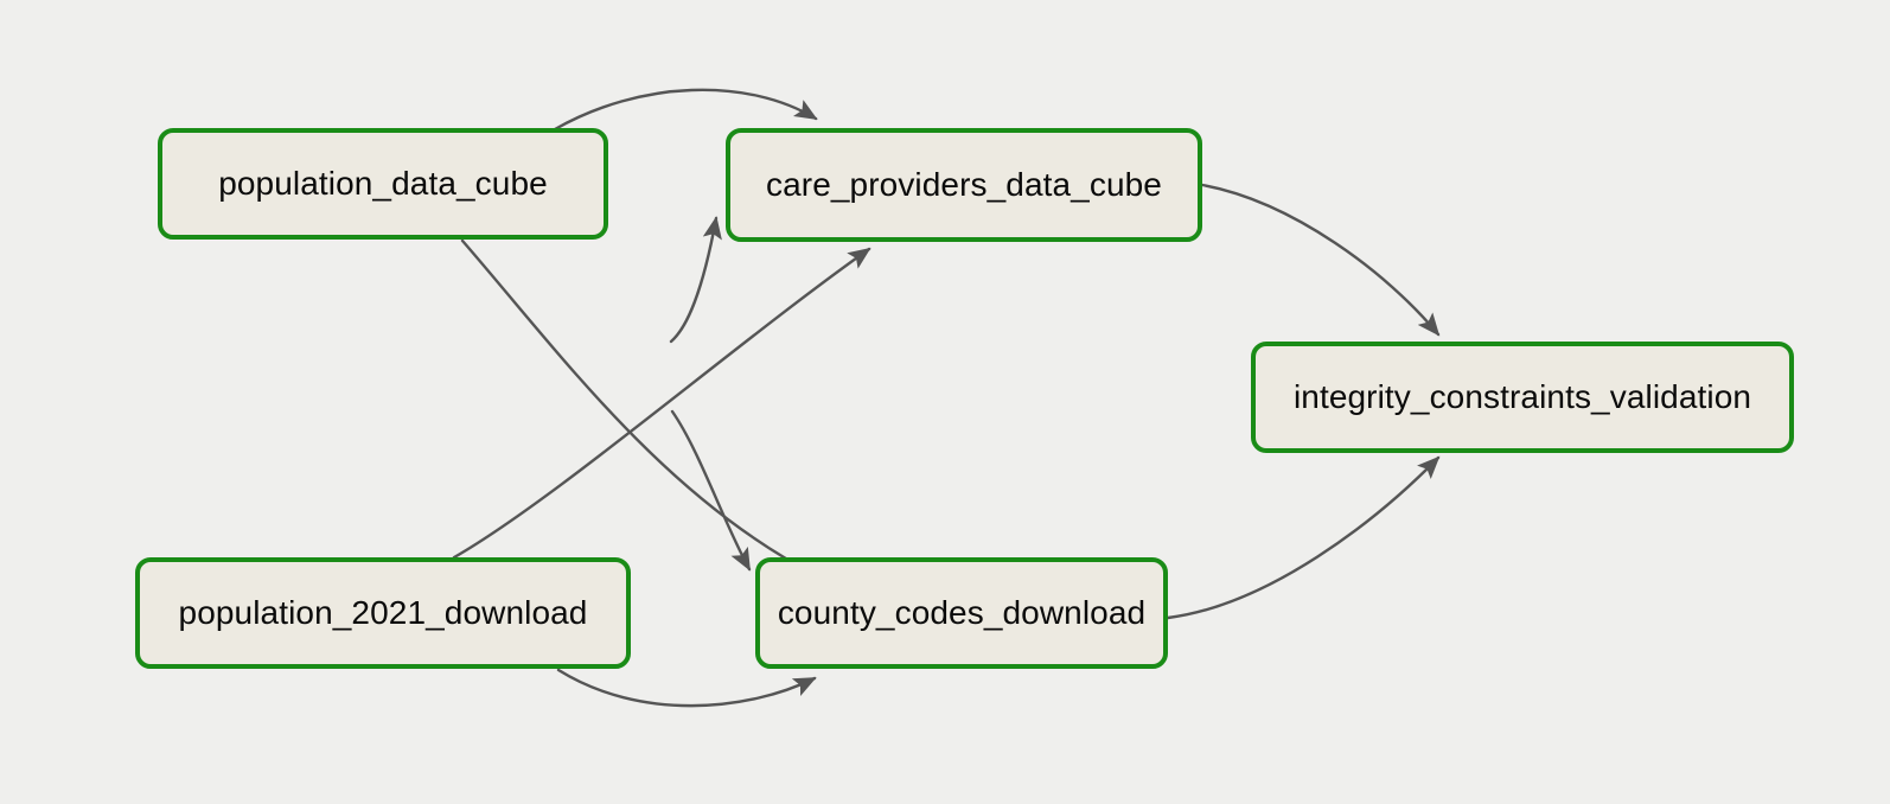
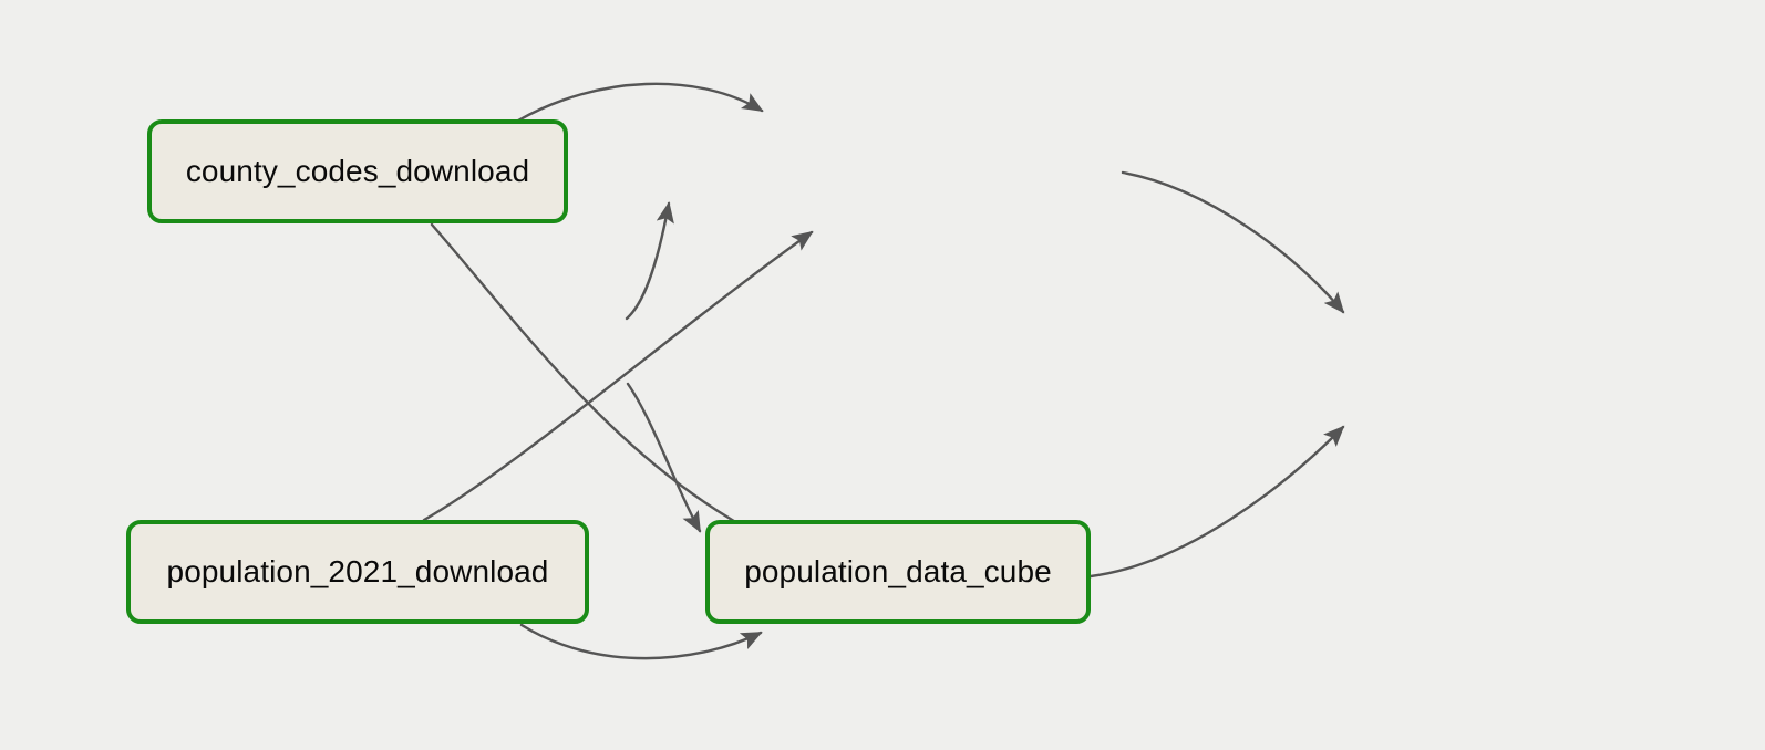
- population_data_cube
+ county_codes_download
  population_2021_download
- care_providers_data_cube
- county_codes_download
+ population_data_cube
- integrity_constraints_validation
